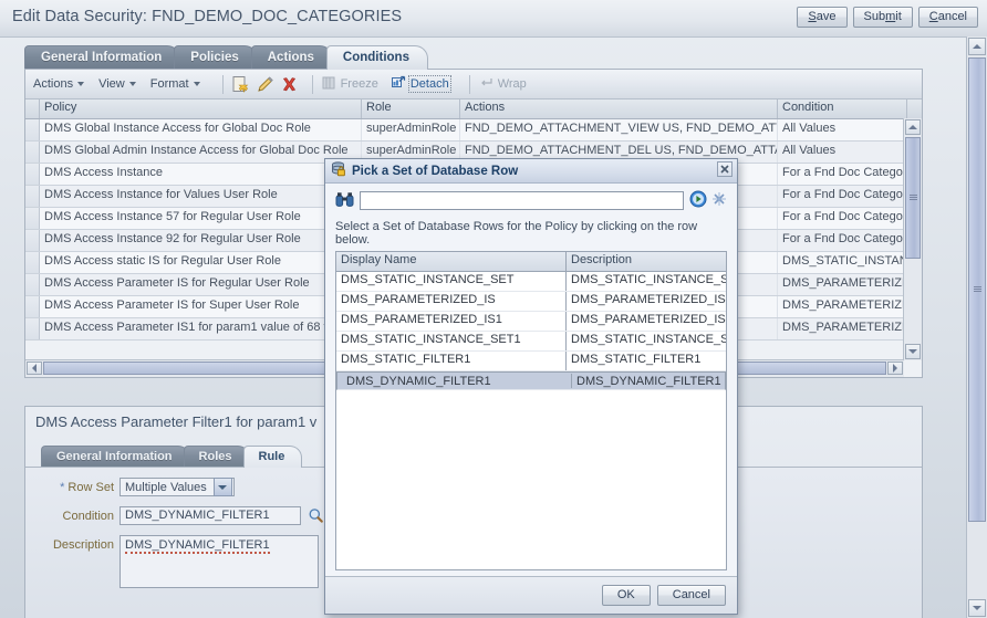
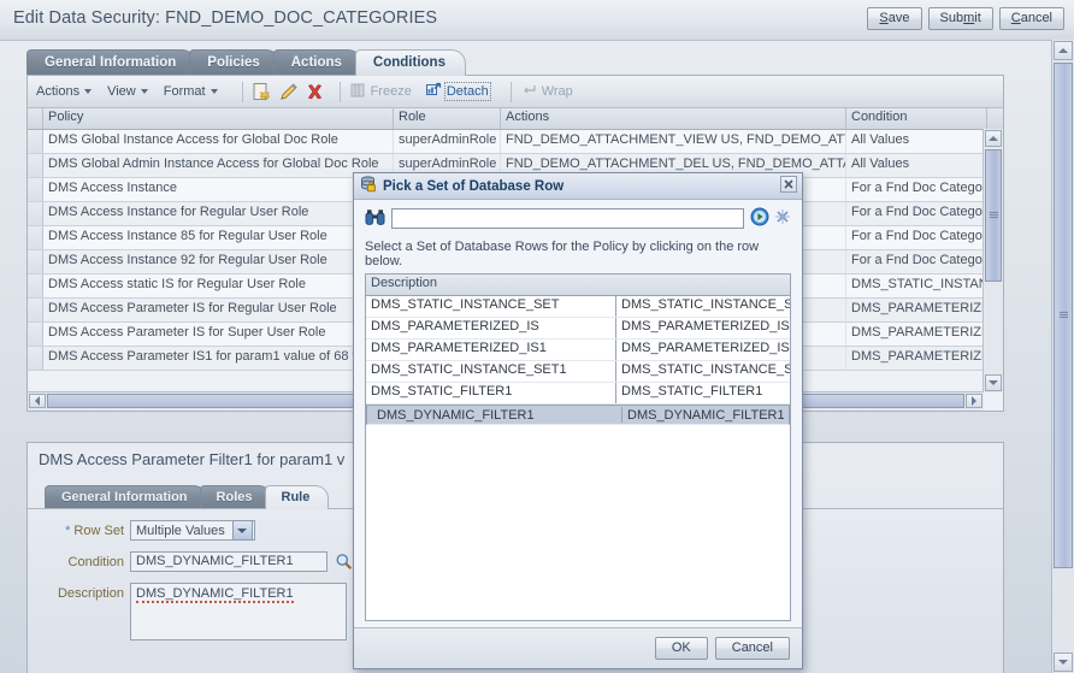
  Edit Data Security: FND_DEMO_DOC_CATEGORIES
  Save
  Submit
  Cancel
  General Information
  Policies
  Actions
  Conditions
  Actions
  View
  Format
  Freeze
  Detach
  Wrap
  Policy
  Role
  Actions
  Condition
  DMS Global Instance Access for Global Doc Role
  superAdminRole
  FND_DEMO_ATTACHMENT_VIEW US, FND_DEMO_AT
  All Values
  DMS Global Admin Instance Access for Global Doc Role
  superAdminRole
  FND_DEMO_ATTACHMENT_DEL US, FND_DEMO_ATT
  All Values
  DMS Access Instance
  For a Fnd Doc Catego
- DMS Access Instance for Values User Role
+ DMS Access Instance for Regular User Role
  For a Fnd Doc Catego
- DMS Access Instance 57 for Regular User Role
+ DMS Access Instance 85 for Regular User Role
  For a Fnd Doc Catego
  DMS Access Instance 92 for Regular User Role
  For a Fnd Doc Catego
  DMS Access static IS for Regular User Role
  DMS_STATIC_INSTA
  DMS Access Parameter IS for Regular User Role
  DMS_PARAMETERIZ
  DMS Access Parameter IS for Super User Role
  DMS_PARAMETERIZ
  DMS Access Parameter IS1 for param1 value of 68
  DMS_PARAMETERIZ
  DMS Access Parameter Filter1 for param1 v
  General Information
  Roles
  Rule
  * Row Set
  Multiple Values
  Condition
  DMS_DYNAMIC_FILTER1
  Description
  DMS_DYNAMIC_FILTER1
  Pick a Set of Database Row
  Select a Set of Database Rows for the Policy by clicking on the row below.
- Display Name
  Description
  DMS_STATIC_INSTANCE_SET
  DMS_STATIC_INSTANCE_S
  DMS_PARAMETERIZED_IS
  DMS_PARAMETERIZED_IS
  DMS_PARAMETERIZED_IS1
  DMS_PARAMETERIZED_IS
  DMS_STATIC_INSTANCE_SET1
  DMS_STATIC_INSTANCE_S
  DMS_STATIC_FILTER1
  DMS_STATIC_FILTER1
  DMS_DYNAMIC_FILTER1
  DMS_DYNAMIC_FILTER1
  OK
  Cancel
